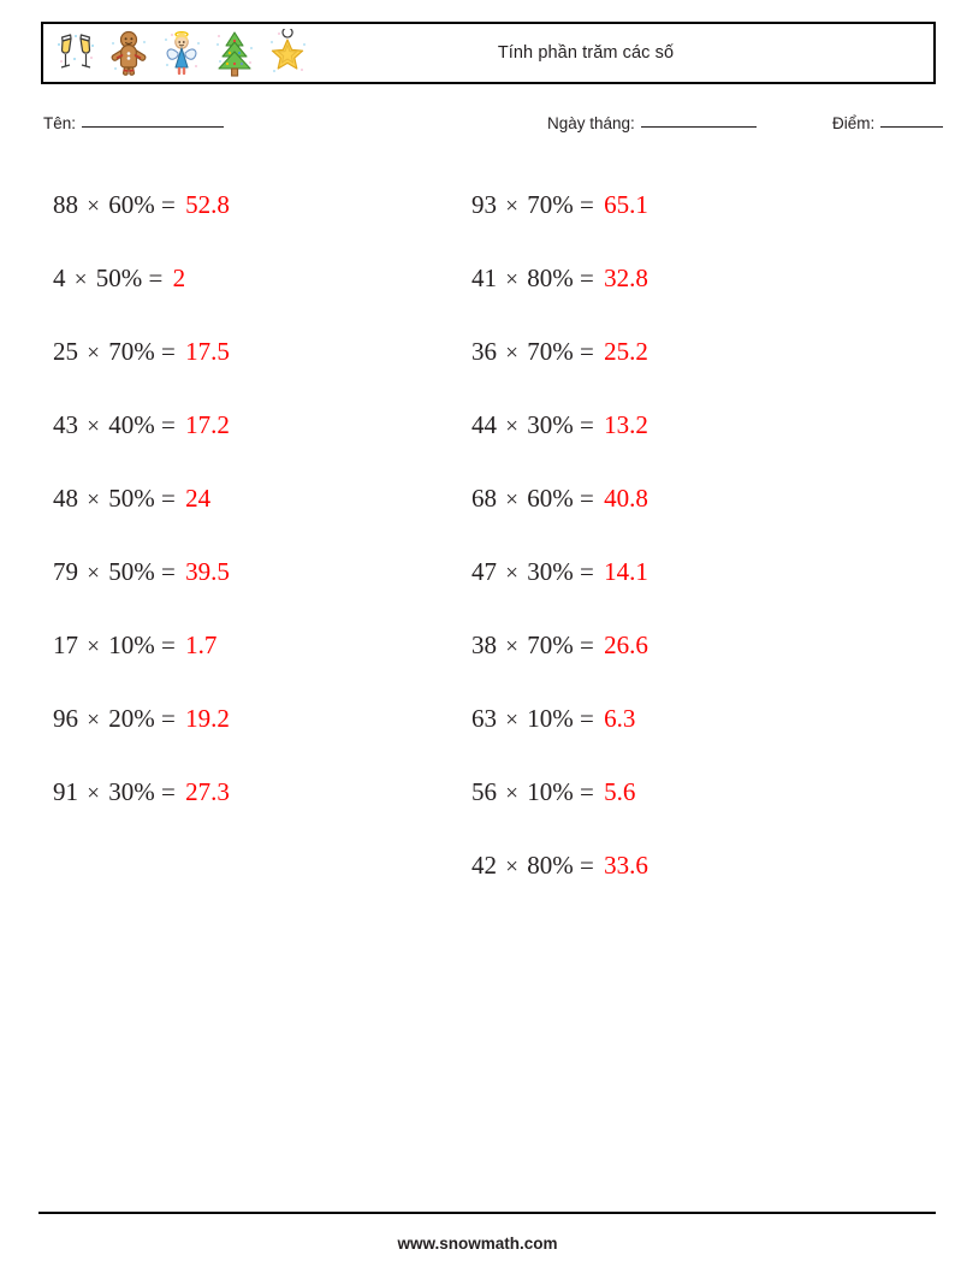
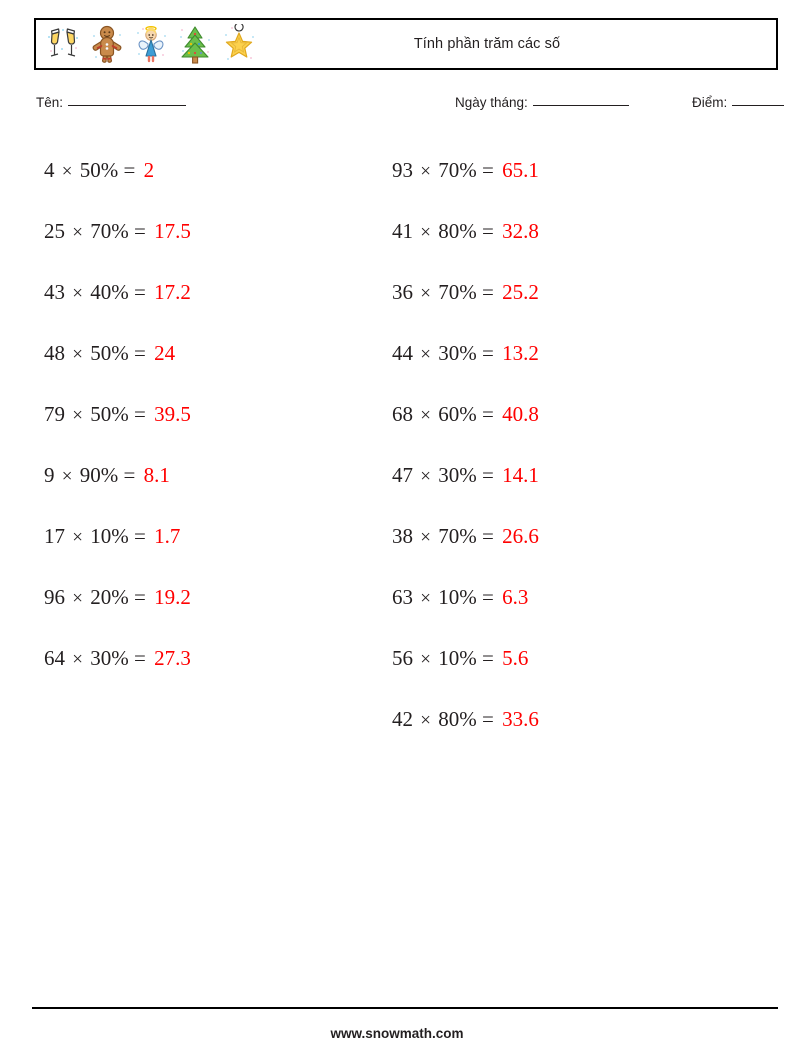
  Tính phần trăm các số
  Tên:
  Ngày tháng:
  Điểm:
- 88 × 60% = 52.8
  4 × 50% = 2
  25 × 70% = 17.5
  43 × 40% = 17.2
  48 × 50% = 24
  79 × 50% = 39.5
+ 9 × 90% = 8.1
  17 × 10% = 1.7
  96 × 20% = 19.2
- 91 × 30% = 27.3
+ 64 × 30% = 27.3
  93 × 70% = 65.1
  41 × 80% = 32.8
  36 × 70% = 25.2
  44 × 30% = 13.2
  68 × 60% = 40.8
  47 × 30% = 14.1
  38 × 70% = 26.6
  63 × 10% = 6.3
  56 × 10% = 5.6
  42 × 80% = 33.6
  www.snowmath.com
